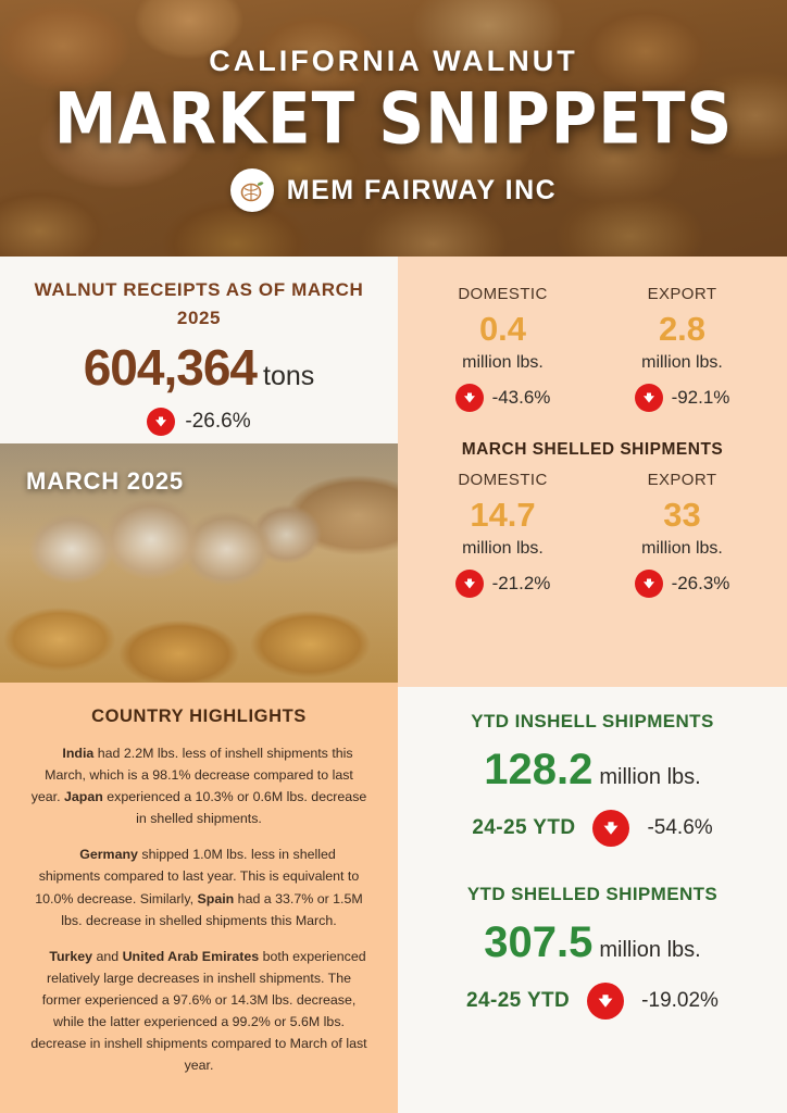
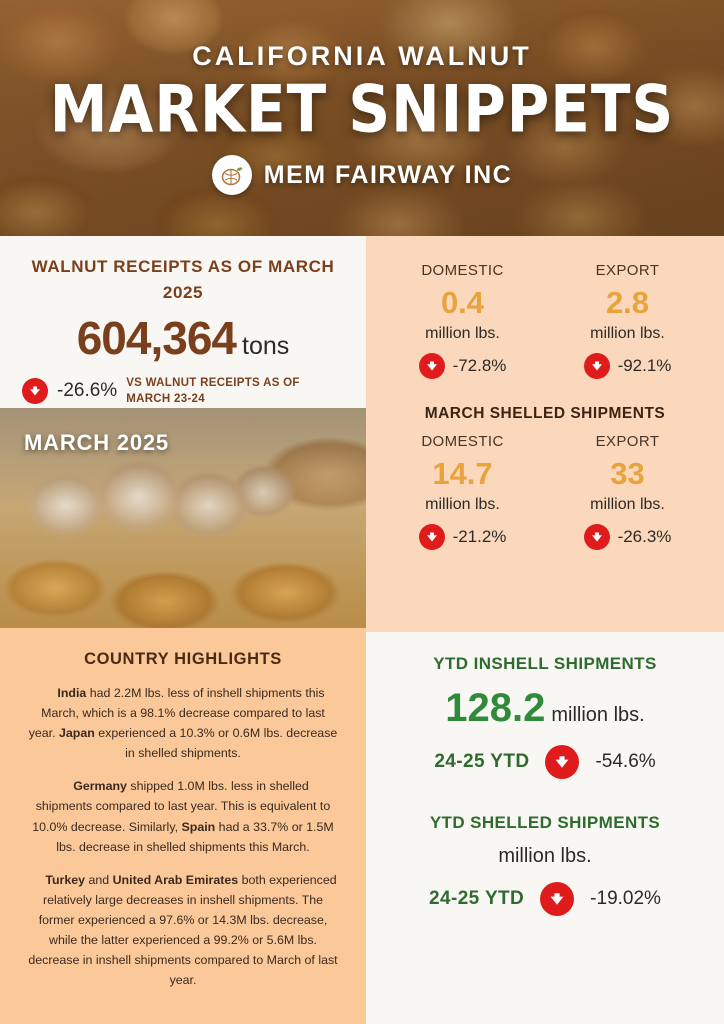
  CALIFORNIA WALNUT
  MARKET SNIPPETS
  MEM FAIRWAY INC
  WALNUT RECEIPTS AS OF MARCH 2025
  604,364
  tons
  -26.6%
+ VS WALNUT RECEIPTS AS OF MARCH 23-24
  MARCH 2025
  COUNTRY HIGHLIGHTS
  India had 2.2M lbs. less of inshell shipments this March, which is a 98.1% decrease compared to last year. Japan experienced a 10.3% or 0.6M lbs. decrease in shelled shipments.
  Germany shipped 1.0M lbs. less in shelled shipments compared to last year. This is equivalent to 10.0% decrease. Similarly, Spain had a 33.7% or 1.5M lbs. decrease in shelled shipments this March.
  Turkey and United Arab Emirates both experienced relatively large decreases in inshell shipments. The former experienced a 97.6% or 14.3M lbs. decrease, while the latter experienced a 99.2% or 5.6M lbs. decrease in inshell shipments compared to March of last year.
  DOMESTIC
  0.4
  million lbs.
- -43.6%
+ -72.8%
  EXPORT
  2.8
  million lbs.
  -92.1%
  MARCH SHELLED SHIPMENTS
  DOMESTIC
  14.7
  million lbs.
  -21.2%
  EXPORT
  33
  million lbs.
  -26.3%
  YTD INSHELL SHIPMENTS
  128.2
  million lbs.
  24-25 YTD
  -54.6%
  YTD SHELLED SHIPMENTS
- 307.5
  million lbs.
  24-25 YTD
  -19.02%
